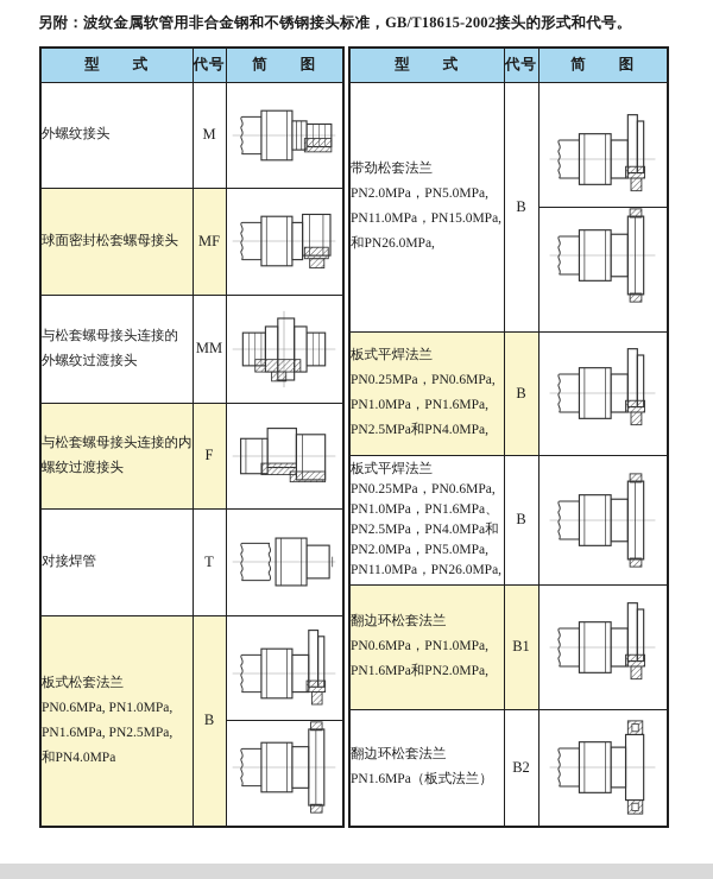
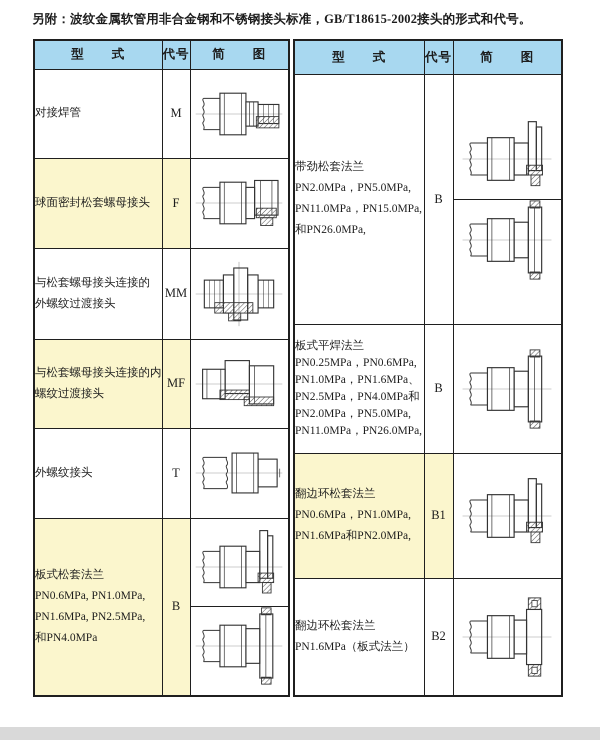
  另附：波纹金属软管用非合金钢和不锈钢接头标准，GB/T18615-2002接头的形式和代号。
  型 式	代号	简 图
- 外螺纹接头	M
+ 对接焊管	M
- 球面密封松套螺母接头	MF
+ 球面密封松套螺母接头	F
  与松套螺母接头连接的 外螺纹过渡接头	MM
- 与松套螺母接头连接的内 螺纹过渡接头	F
+ 与松套螺母接头连接的内 螺纹过渡接头	MF
- 对接焊管	T
+ 外螺纹接头	T
  板式松套法兰 PN0.6MPa, PN1.0MPa, PN1.6MPa, PN2.5MPa, 和PN4.0MPa	B
  型 式	代号	简 图
  带劲松套法兰 PN2.0MPa，PN5.0MPa, PN11.0MPa，PN15.0MPa, 和PN26.0MPa,	B
- 板式平焊法兰 PN0.25MPa，PN0.6MPa, PN1.0MPa，PN1.6MPa, PN2.5MPa和PN4.0MPa,	B
  板式平焊法兰 PN0.25MPa，PN0.6MPa, PN1.0MPa，PN1.6MPa、 PN2.5MPa，PN4.0MPa和 PN2.0MPa，PN5.0MPa, PN11.0MPa，PN26.0MPa,	B
  翻边环松套法兰 PN0.6MPa，PN1.0MPa, PN1.6MPa和PN2.0MPa,	B1
  翻边环松套法兰 PN1.6MPa（板式法兰）	B2
